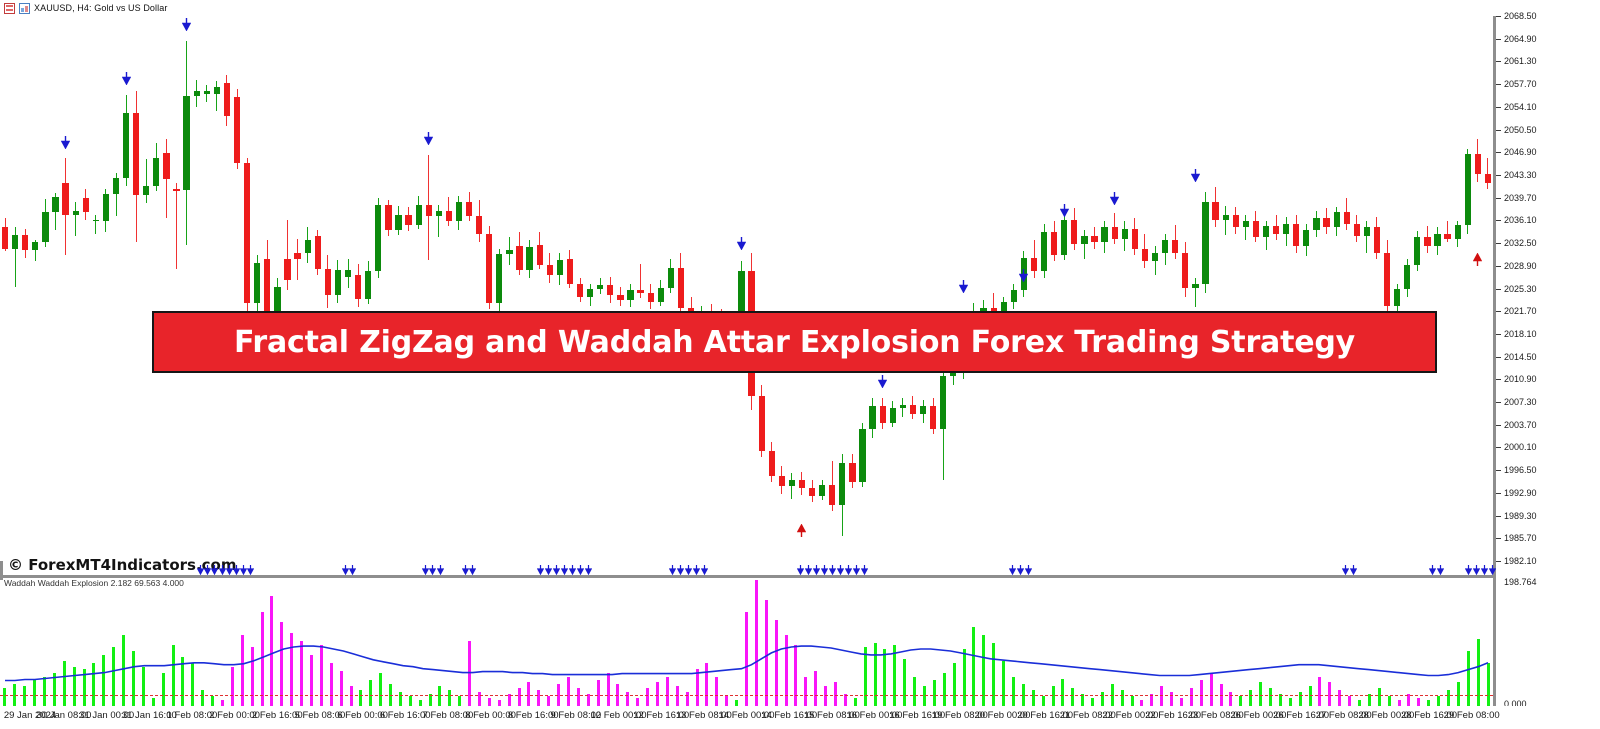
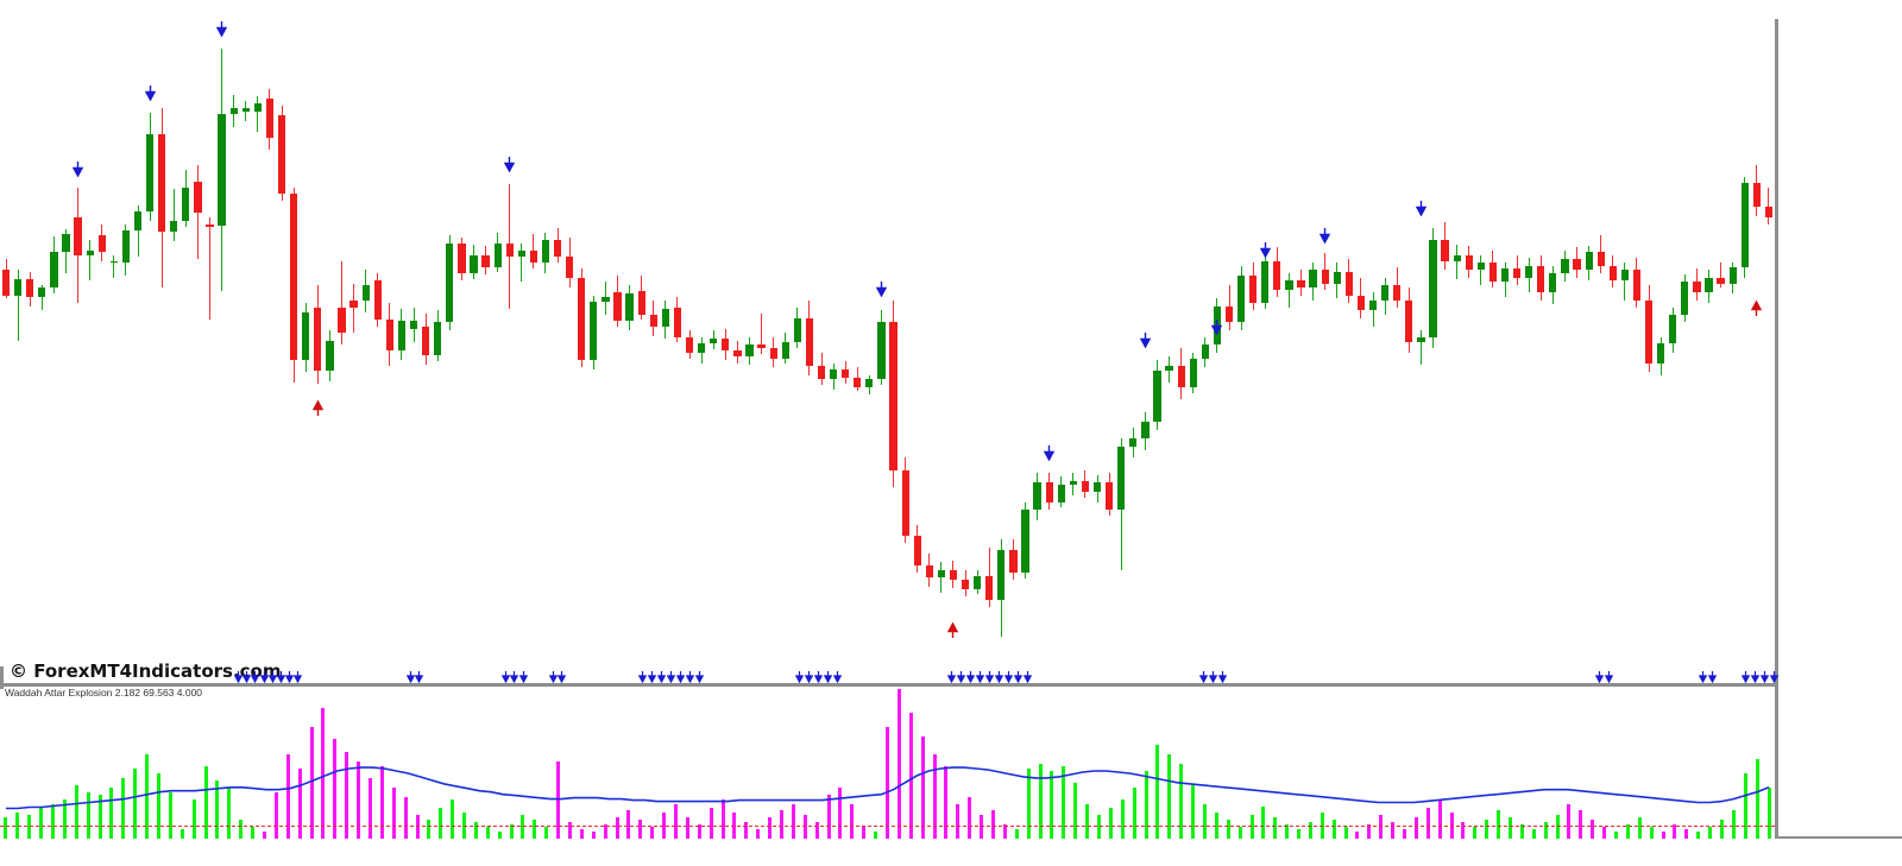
- XAUUSD, H4: Gold vs US Dollar
- 2068.50
- 2064.90
- 2061.30
- 2057.70
- 2054.10
- 2050.50
- 2046.90
- 2043.30
- 2039.70
- 2036.10
- 2032.50
- 2028.90
- 2025.30
- 2021.70
- 2018.10
- 2014.50
- 2010.90
- 2007.30
- 2003.70
- 2000.10
- 1996.50
- 1992.90
- 1989.30
- 1985.70
- 1982.10
- 198.764
- 0.000
- 29 Jan 2024
- 30 Jan 08:00
- 31 Jan 00:00
- 31 Jan 16:00
- 1 Feb 08:00
- 2 Feb 00:00
- 2 Feb 16:00
- 5 Feb 08:00
- 6 Feb 00:00
- 6 Feb 16:00
- 7 Feb 08:00
- 8 Feb 00:00
- 8 Feb 16:00
- 9 Feb 08:00
- 12 Feb 00:00
- 12 Feb 16:00
- 13 Feb 08:00
- 14 Feb 00:00
- 14 Feb 16:00
- 15 Feb 08:00
- 16 Feb 00:00
- 16 Feb 16:00
- 19 Feb 08:00
- 20 Feb 00:00
- 20 Feb 16:00
- 21 Feb 08:00
- 22 Feb 00:00
- 22 Feb 16:00
- 23 Feb 08:00
- 26 Feb 00:00
- 26 Feb 16:00
- 27 Feb 08:00
- 28 Feb 00:00
- 28 Feb 16:00
- 29 Feb 08:00
- Fractal ZigZag and Waddah Attar Explosion Forex Trading Strategy
  © ForexMT4Indicators.co
- Waddah Waddah Explosion 2.182 69.563 4.000
+ Waddah Attar Explosion 2.182 69.563 4.000
